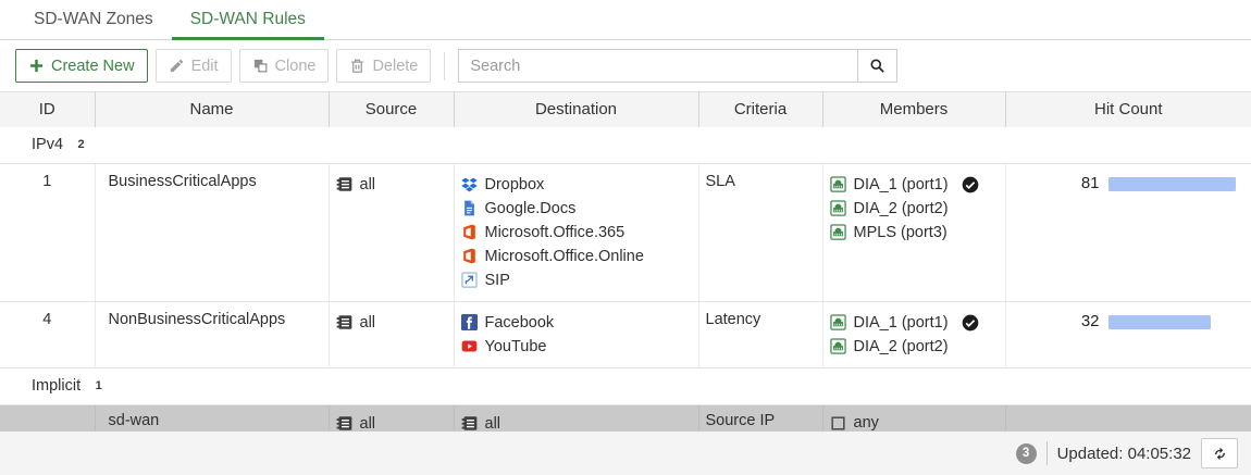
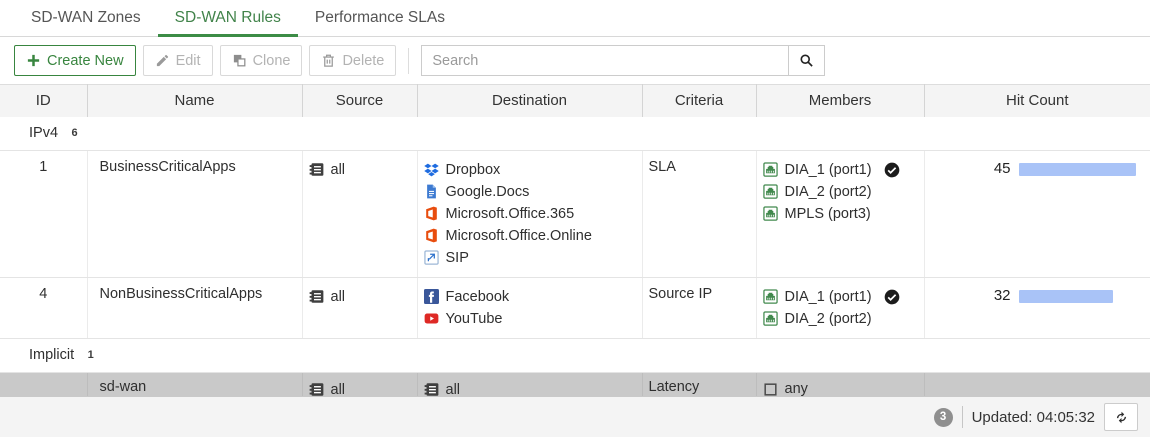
  SD-WAN Zones
  SD-WAN Rules
+ Performance SLAs
  Create New
  Edit
  Clone
  Delete
  Search
  ID	Name	Source	Destination	Criteria	Members	Hit Count
- IPv4 2
+ IPv4 6
- 1	BusinessCriticalApps	all	DropboxGoogle.DocsMicrosoft.Office.365Microsoft.Office.OnlineSIP	SLA	DIA_1 (port1)DIA_2 (port2)MPLS (port3)	81
+ 1	BusinessCriticalApps	all	DropboxGoogle.DocsMicrosoft.Office.365Microsoft.Office.OnlineSIP	SLA	DIA_1 (port1)DIA_2 (port2)MPLS (port3)	45
- 4	NonBusinessCriticalApps	all	FacebookYouTube	Latency	DIA_1 (port1)DIA_2 (port2)	32
+ 4	NonBusinessCriticalApps	all	FacebookYouTube	Source IP	DIA_1 (port1)DIA_2 (port2)	32
  Implicit 1
- 	sd-wan	all	all	Source IP	any
+ 	sd-wan	all	all	Latency	any
  3
  Updated: 04:05:32
